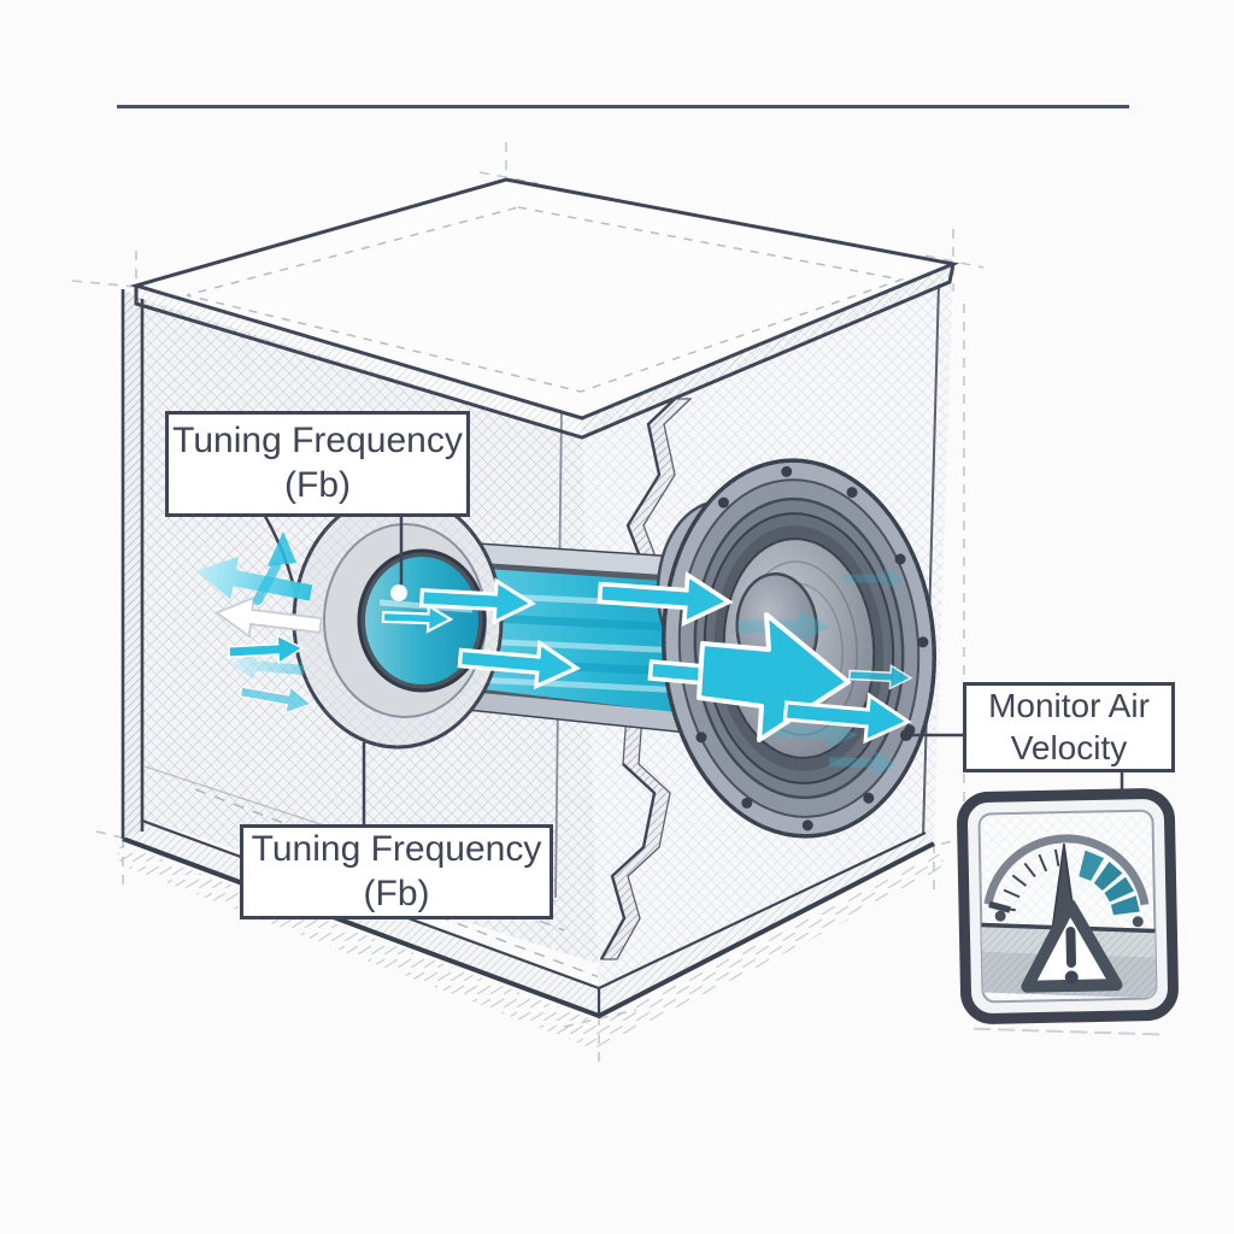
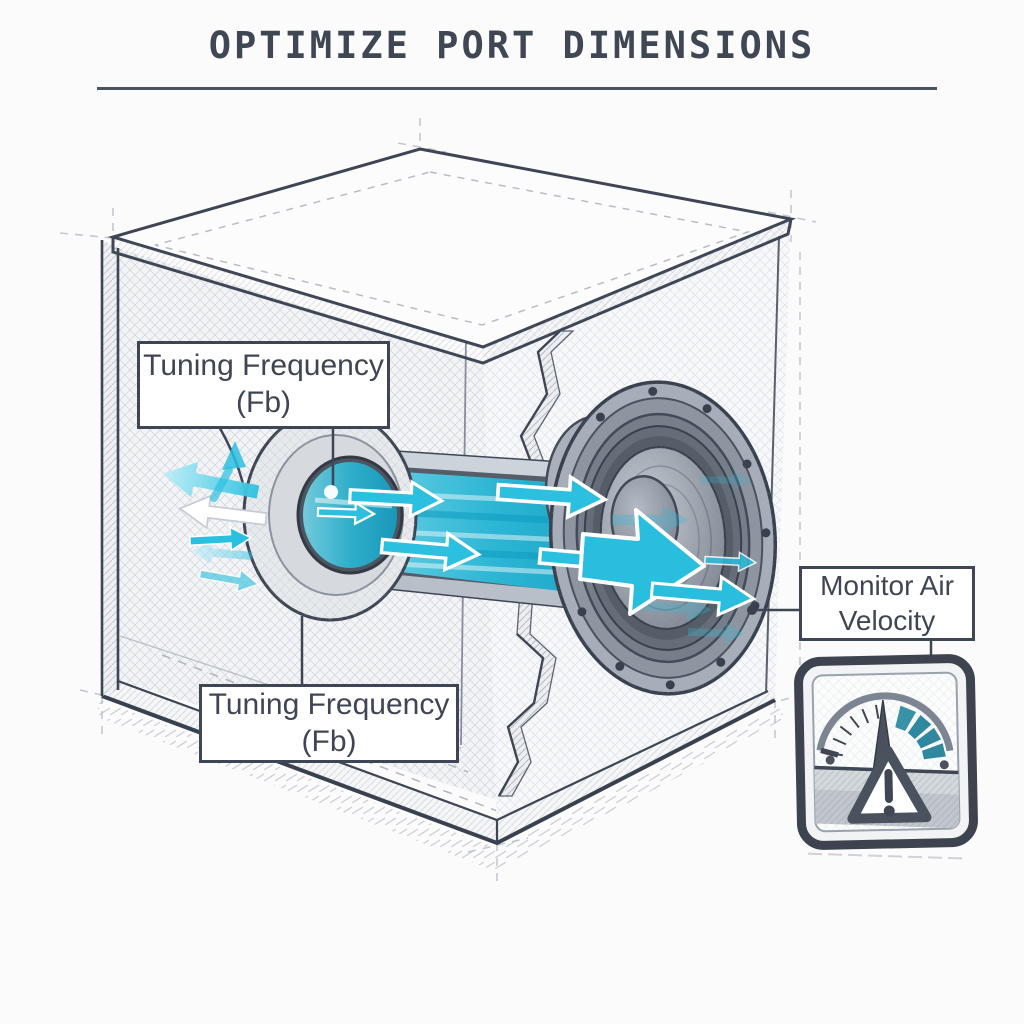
+ OPTIMIZE PORT DIMENSIONS
  Tuning Frequency
  (Fb)
  Tuning Frequency
  (Fb)
  Monitor Air
  Velocity
